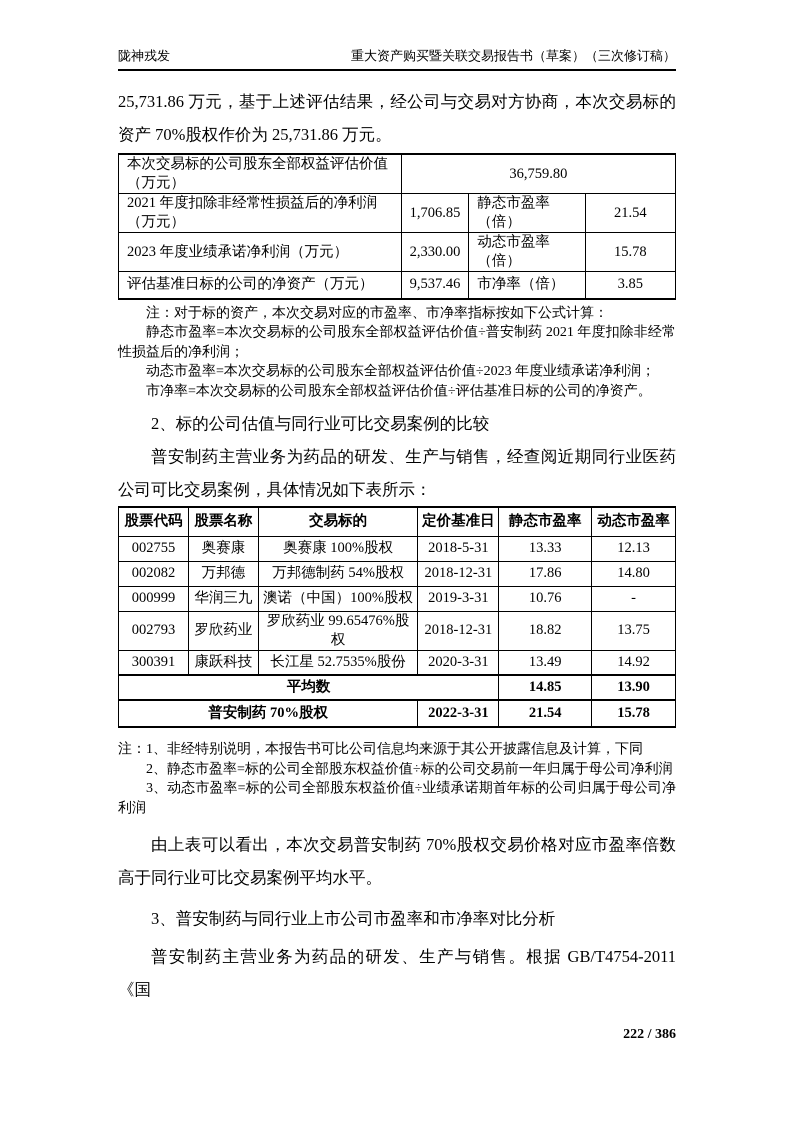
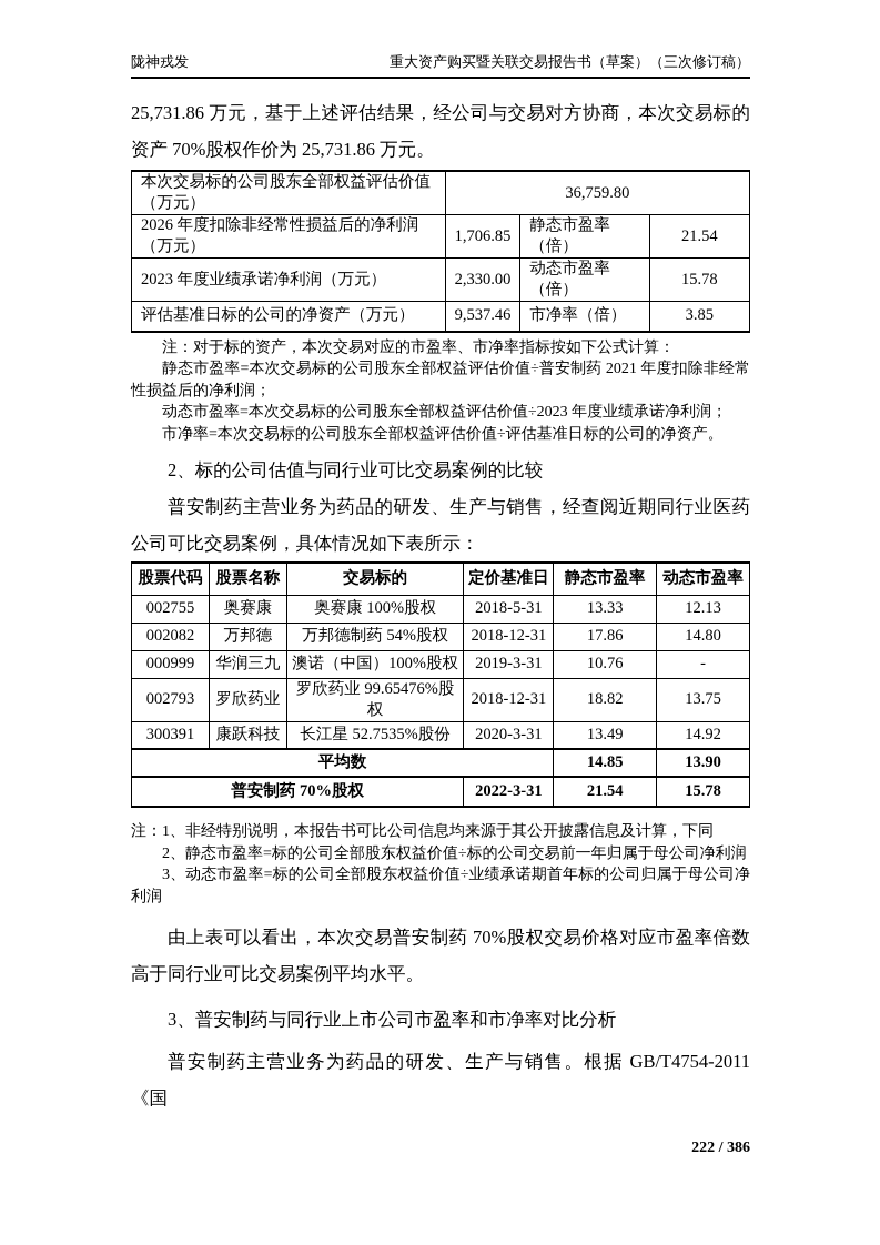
  陇神戎发
  重大资产购买暨关联交易报告书（草案）（三次修订稿）
  25,731.86 万元，基于上述评估结果，经公司与交易对方协商，本次交易标的资产 70%股权作价为 25,731.86 万元。
  本次交易标的公司股东全部权益评估价值（万元）	36,759.80
- 2021 年度扣除非经常性损益后的净利润（万元）	1,706.85	静态市盈率（倍）	21.54
+ 2026 年度扣除非经常性损益后的净利润（万元）	1,706.85	静态市盈率（倍）	21.54
  2023 年度业绩承诺净利润（万元）	2,330.00	动态市盈率（倍）	15.78
  评估基准日标的公司的净资产（万元）	9,537.46	市净率（倍）	3.85
  注：对于标的资产，本次交易对应的市盈率、市净率指标按如下公式计算：
  静态市盈率=本次交易标的公司股东全部权益评估价值÷普安制药 2021 年度扣除非经常性损益后的净利润；
  动态市盈率=本次交易标的公司股东全部权益评估价值÷2023 年度业绩承诺净利润；
  市净率=本次交易标的公司股东全部权益评估价值÷评估基准日标的公司的净资产。
  2、标的公司估值与同行业可比交易案例的比较
  普安制药主营业务为药品的研发、生产与销售，经查阅近期同行业医药公司可比交易案例，具体情况如下表所示：
  股票代码	股票名称	交易标的	定价基准日	静态市盈率	动态市盈率
  002755	奥赛康	奥赛康 100%股权	2018-5-31	13.33	12.13
  002082	万邦德	万邦德制药 54%股权	2018-12-31	17.86	14.80
  000999	华润三九	澳诺（中国）100%股权	2019-3-31	10.76	-
  002793	罗欣药业	罗欣药业 99.65476%股权	2018-12-31	18.82	13.75
  300391	康跃科技	长江星 52.7535%股份	2020-3-31	13.49	14.92
  平均数	14.85	13.90
  普安制药 70%股权	2022-3-31	21.54	15.78
  注：1、非经特别说明，本报告书可比公司信息均来源于其公开披露信息及计算，下同
  2、静态市盈率=标的公司全部股东权益价值÷标的公司交易前一年归属于母公司净利润
  3、动态市盈率=标的公司全部股东权益价值÷业绩承诺期首年标的公司归属于母公司净利润
  由上表可以看出，本次交易普安制药 70%股权交易价格对应市盈率倍数高于同行业可比交易案例平均水平。
  3、普安制药与同行业上市公司市盈率和市净率对比分析
  普安制药主营业务为药品的研发、生产与销售。根据 GB/T4754-2011《国
  222 / 386
